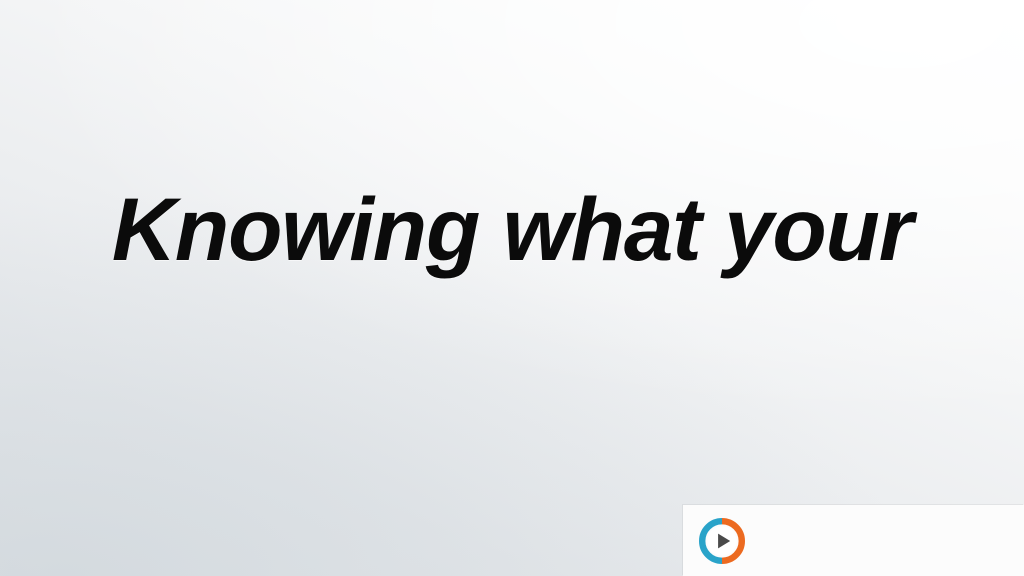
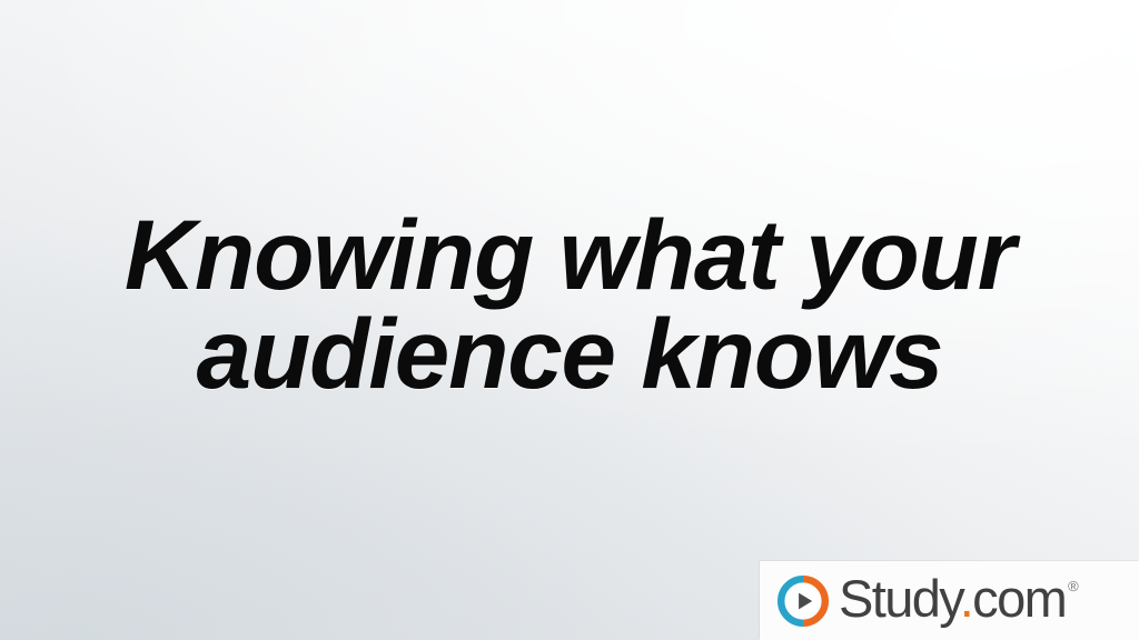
  Knowing what your
+ audience knows
+ Study.com ®
